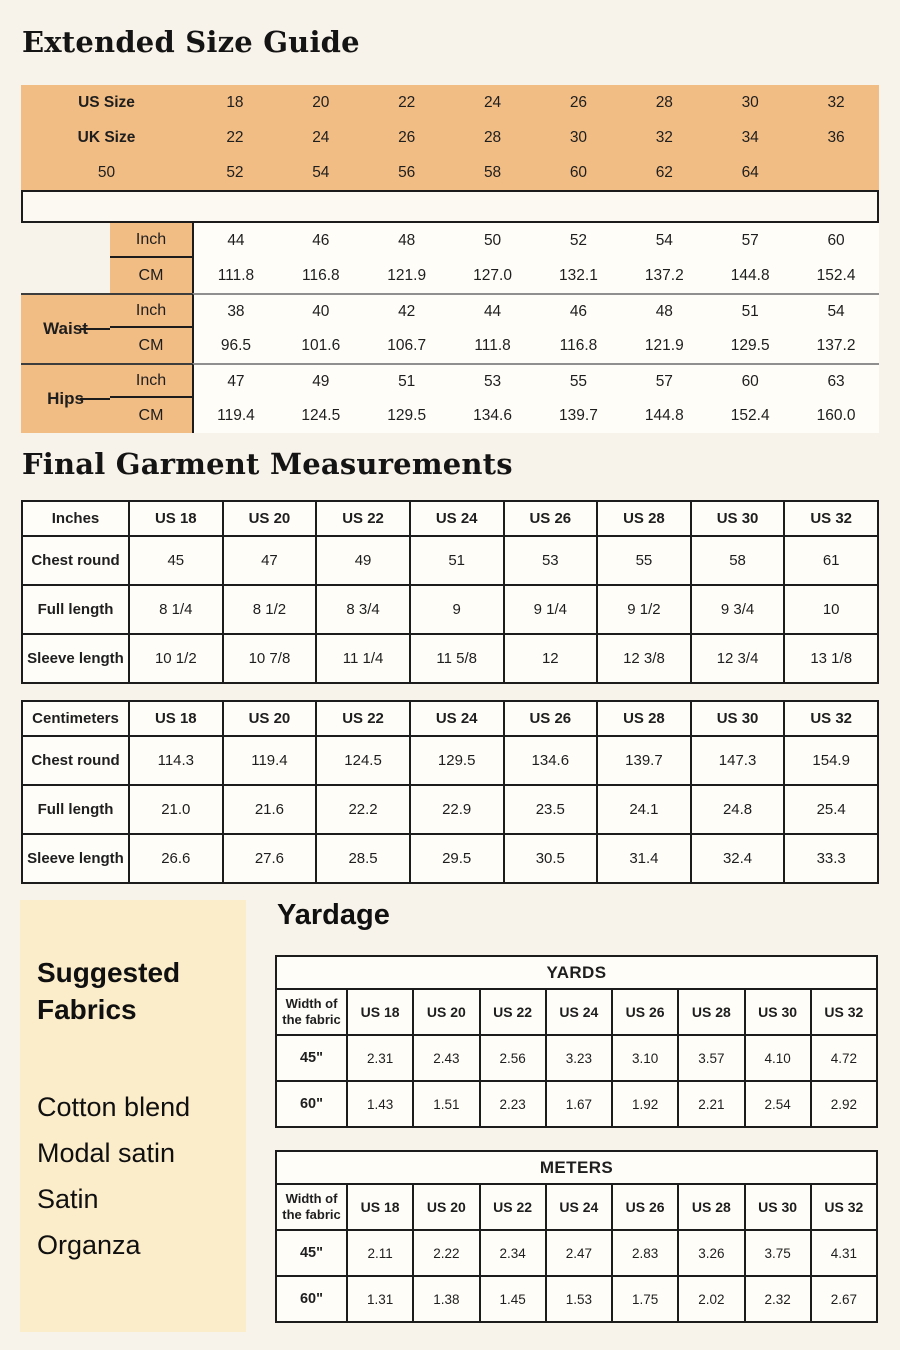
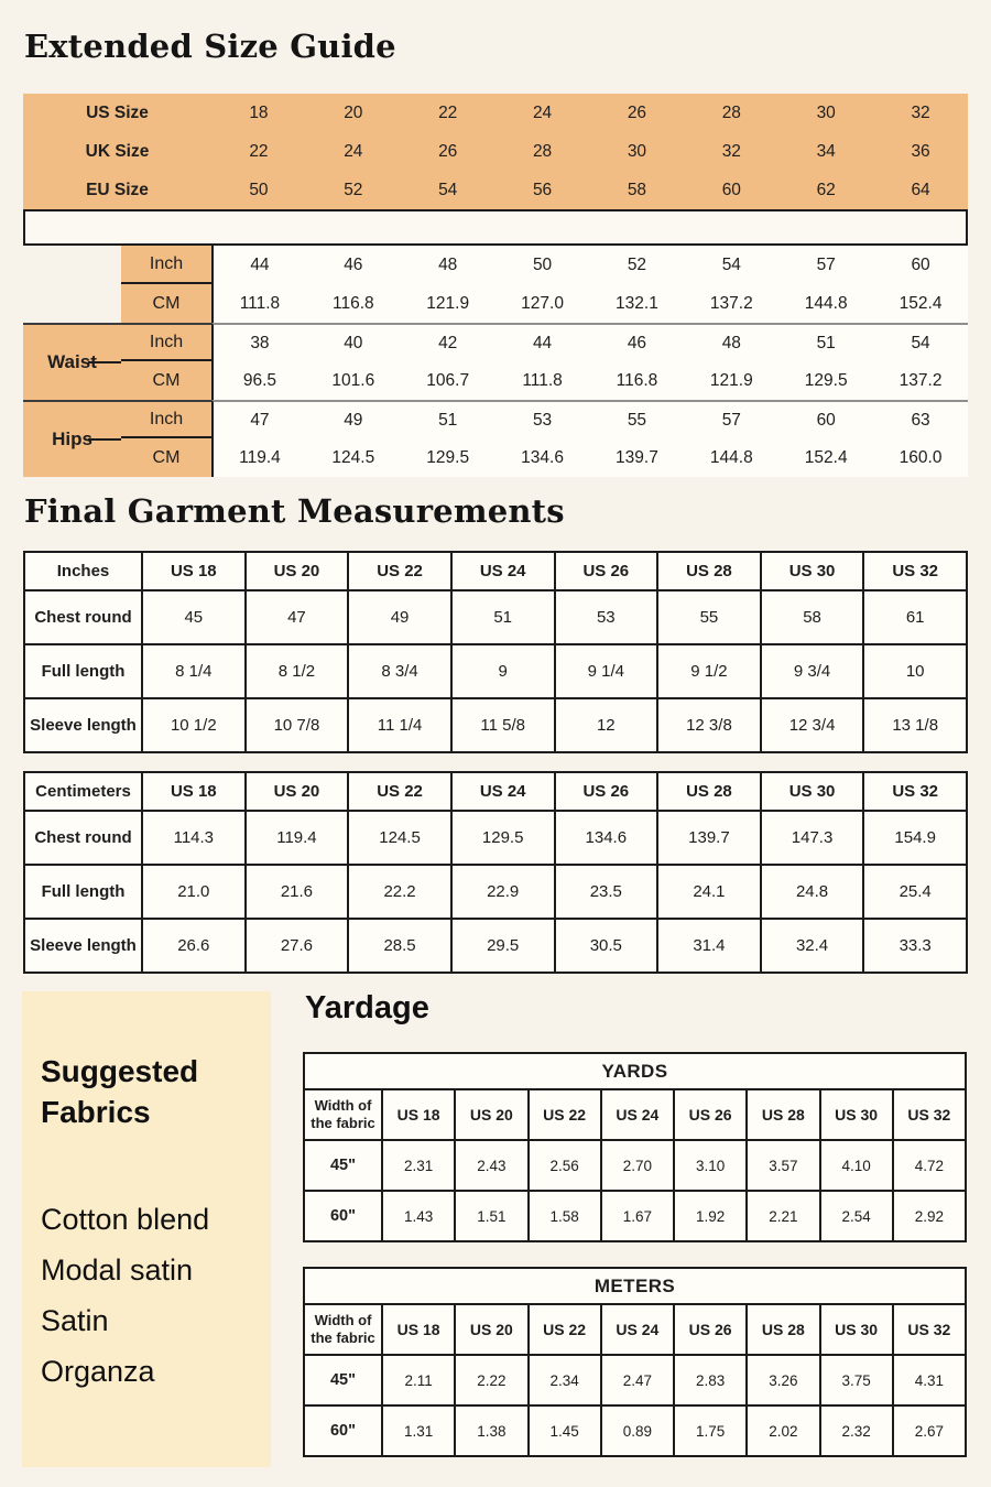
  Extended Size Guide
  US Size
  18
  20
  22
  24
  26
  28
  30
  32
  UK Size
  22
  24
  26
  28
  30
  32
  34
  36
+ EU Size
  50
  52
  54
  56
  58
  60
  62
  64
  Inch
  CM
  44
  46
  48
  50
  52
  54
  57
  60
  111.8
  116.8
  121.9
  127.0
  132.1
  137.2
  144.8
  152.4
  Waist
  Inch
  CM
  38
  40
  42
  44
  46
  48
  51
  54
  96.5
  101.6
  106.7
  111.8
  116.8
  121.9
  129.5
  137.2
  Hips
  Inch
  CM
  47
  49
  51
  53
  55
  57
  60
  63
  119.4
  124.5
  129.5
  134.6
  139.7
  144.8
  152.4
  160.0
  Final Garment Measurements
  Inches
  US 18
  US 20
  US 22
  US 24
  US 26
  US 28
  US 30
  US 32
  Chest round
  45
  47
  49
  51
  53
  55
  58
  61
  Full length
  8 1/4
  8 1/2
  8 3/4
  9
  9 1/4
  9 1/2
  9 3/4
  10
  Sleeve length
  10 1/2
  10 7/8
  11 1/4
  11 5/8
  12
  12 3/8
  12 3/4
  13 1/8
  Centimeters
  US 18
  US 20
  US 22
  US 24
  US 26
  US 28
  US 30
  US 32
  Chest round
  114.3
  119.4
  124.5
  129.5
  134.6
  139.7
  147.3
  154.9
  Full length
  21.0
  21.6
  22.2
  22.9
  23.5
  24.1
  24.8
  25.4
  Sleeve length
  26.6
  27.6
  28.5
  29.5
  30.5
  31.4
  32.4
  33.3
  Suggested Fabrics
  Cotton blend
  Modal satin
  Satin
  Organza
  Yardage
  YARDS
  Width of the fabric
  US 18
  US 20
  US 22
  US 24
  US 26
  US 28
  US 30
  US 32
  45"
  2.31
  2.43
  2.56
- 3.23
+ 2.70
  3.10
  3.57
  4.10
  4.72
  60"
  1.43
  1.51
- 2.23
+ 1.58
  1.67
  1.92
  2.21
  2.54
  2.92
  METERS
  Width of the fabric
  US 18
  US 20
  US 22
  US 24
  US 26
  US 28
  US 30
  US 32
  45"
  2.11
  2.22
  2.34
  2.47
  2.83
  3.26
  3.75
  4.31
  60"
  1.31
  1.38
  1.45
- 1.53
+ 0.89
  1.75
  2.02
  2.32
  2.67
